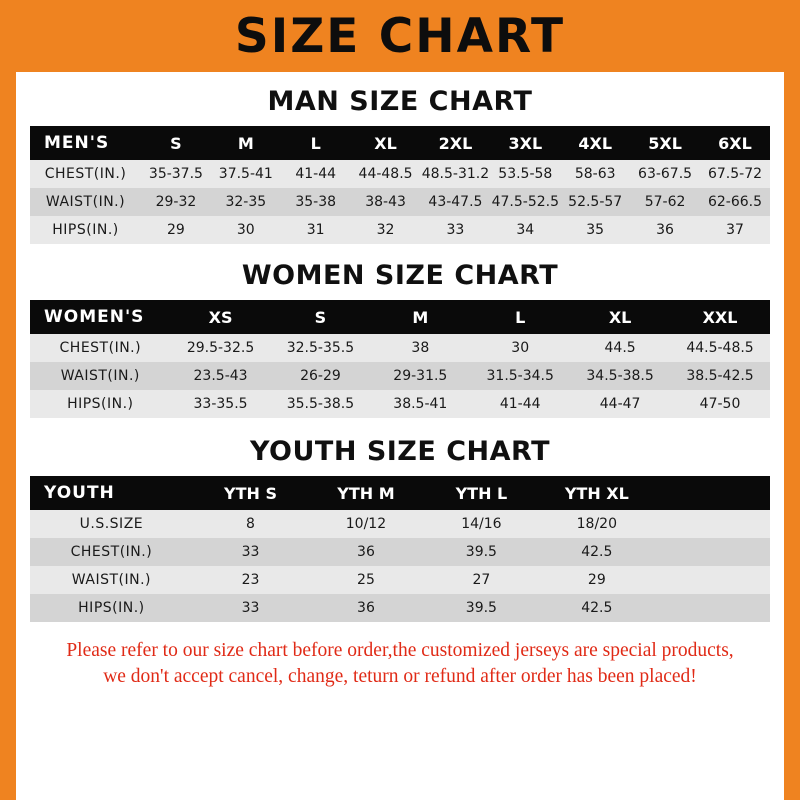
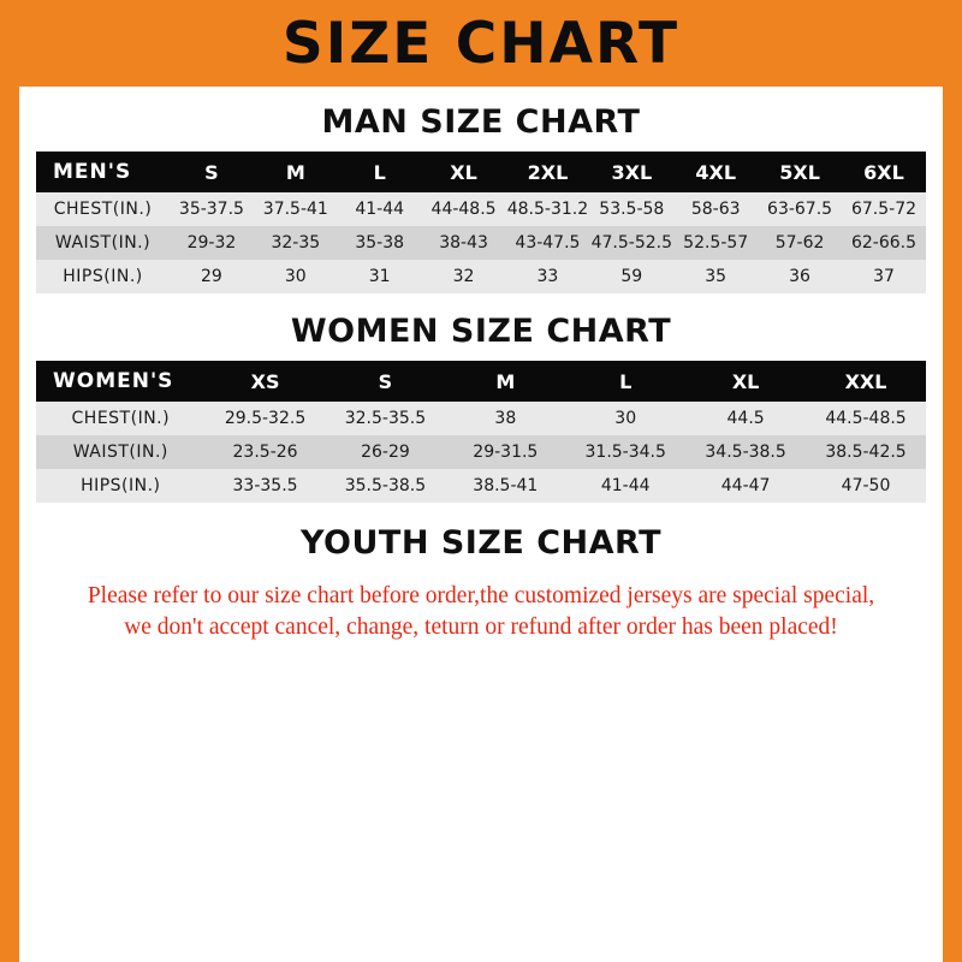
  SIZE CHART
  MAN SIZE CHART
  MEN'S	S	M	L	XL	2XL	3XL	4XL	5XL	6XL
  CHEST(IN.)	35-37.5	37.5-41	41-44	44-48.5	48.5-31.2	53.5-58	58-63	63-67.5	67.5-72
  WAIST(IN.)	29-32	32-35	35-38	38-43	43-47.5	47.5-52.5	52.5-57	57-62	62-66.5
- HIPS(IN.)	29	30	31	32	33	34	35	36	37
+ HIPS(IN.)	29	30	31	32	33	59	35	36	37
  WOMEN SIZE CHART
  WOMEN'S	XS	S	M	L	XL	XXL
  CHEST(IN.)	29.5-32.5	32.5-35.5	38	30	44.5	44.5-48.5
- WAIST(IN.)	23.5-43	26-29	29-31.5	31.5-34.5	34.5-38.5	38.5-42.5
+ WAIST(IN.)	23.5-26	26-29	29-31.5	31.5-34.5	34.5-38.5	38.5-42.5
  HIPS(IN.)	33-35.5	35.5-38.5	38.5-41	41-44	44-47	47-50
  YOUTH SIZE CHART
- YOUTH	YTH S	YTH M	YTH L	YTH XL
- U.S.SIZE	8	10/12	14/16	18/20
- CHEST(IN.)	33	36	39.5	42.5
- WAIST(IN.)	23	25	27	29
- HIPS(IN.)	33	36	39.5	42.5
- Please refer to our size chart before order,the customized jerseys are special products,
+ Please refer to our size chart before order,the customized jerseys are special special,
  we don't accept cancel, change, teturn or refund after order has been placed!
